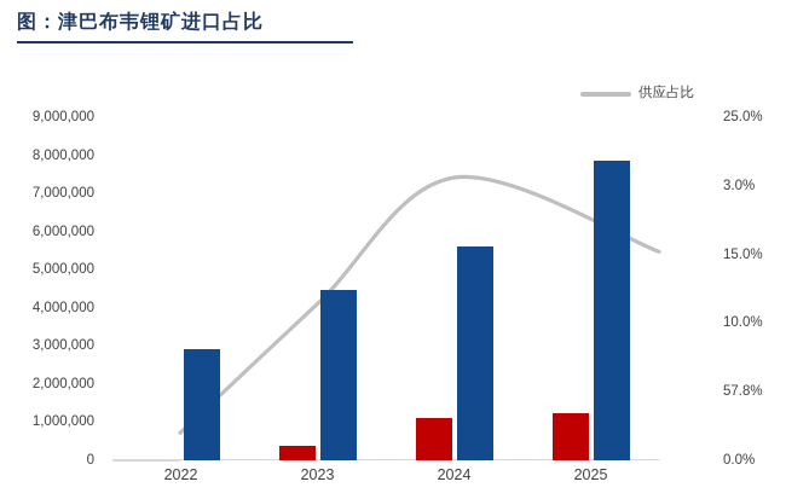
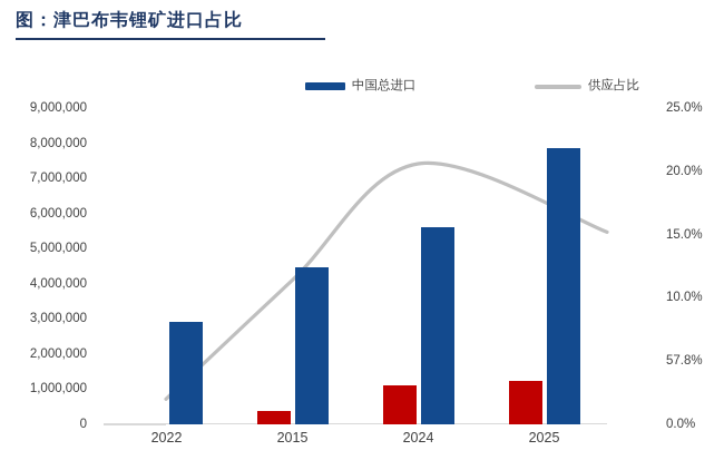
  图：津巴布韦锂矿进口占比
+ 中国总进口
  供应占比
  0
  1,000,000
  2,000,000
  3,000,000
  4,000,000
  5,000,000
  6,000,000
  7,000,000
  8,000,000
  9,000,000
  0.0%
  57.8%
  10.0%
  15.0%
- 3.0%
+ 20.0%
  25.0%
  2022
- 2023
+ 2015
  2024
  2025
